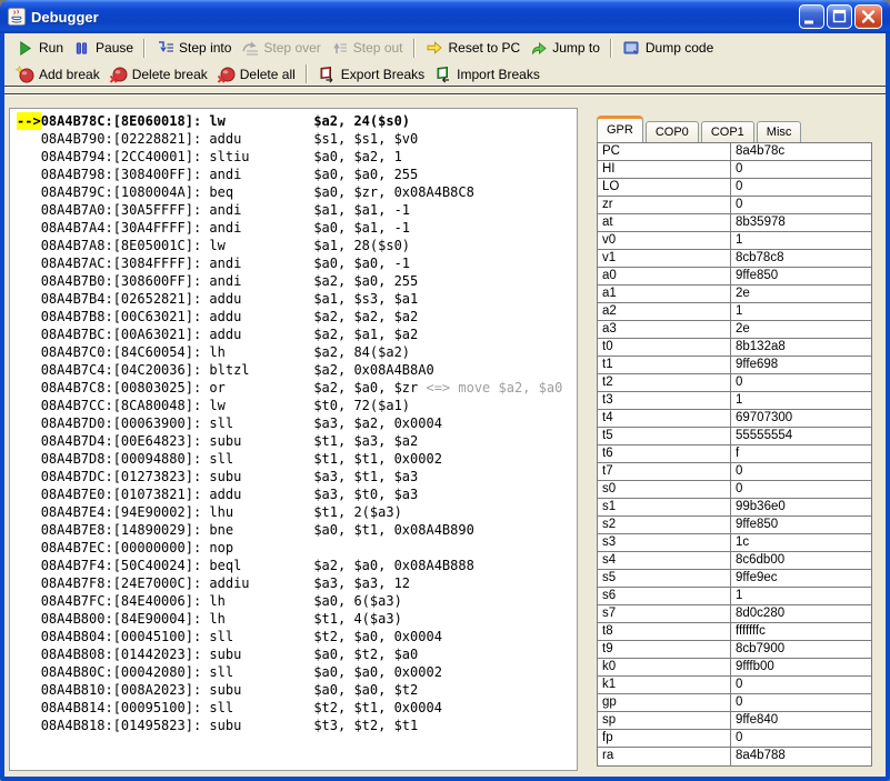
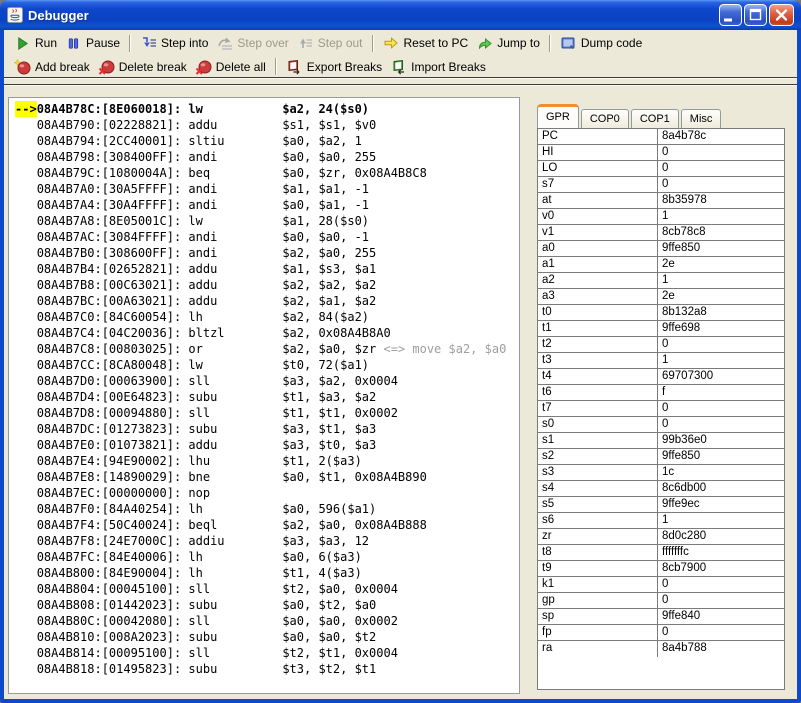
  Debugger
  Run
  Pause
  Step into
  Step over
  Step out
  Reset to PC
  Jump to
  Dump code
  Add break
  Delete break
  Delete all
  Export Breaks
  Import Breaks
  -->08A4B78C:[8E060018]: lw $a2, 24($s0)
  08A4B790:[02228821]: addu $s1, $s1, $v0
  08A4B794:[2CC40001]: sltiu $a0, $a2, 1
  08A4B798:[308400FF]: andi $a0, $a0, 255
  08A4B79C:[1080004A]: beq $a0, $zr, 0x08A4B8C8
  08A4B7A0:[30A5FFFF]: andi $a1, $a1, -1
  08A4B7A4:[30A4FFFF]: andi $a0, $a1, -1
  08A4B7A8:[8E05001C]: lw $a1, 28($s0)
  08A4B7AC:[3084FFFF]: andi $a0, $a0, -1
  08A4B7B0:[308600FF]: andi $a2, $a0, 255
  08A4B7B4:[02652821]: addu $a1, $s3, $a1
  08A4B7B8:[00C63021]: addu $a2, $a2, $a2
  08A4B7BC:[00A63021]: addu $a2, $a1, $a2
  08A4B7C0:[84C60054]: lh $a2, 84($a2)
  08A4B7C4:[04C20036]: bltzl $a2, 0x08A4B8A0
  08A4B7C8:[00803025]: or $a2, $a0, $zr <=> move $a2, $a0
  08A4B7CC:[8CA80048]: lw $t0, 72($a1)
  08A4B7D0:[00063900]: sll $a3, $a2, 0x0004
  08A4B7D4:[00E64823]: subu $t1, $a3, $a2
  08A4B7D8:[00094880]: sll $t1, $t1, 0x0002
  08A4B7DC:[01273823]: subu $a3, $t1, $a3
  08A4B7E0:[01073821]: addu $a3, $t0, $a3
  08A4B7E4:[94E90002]: lhu $t1, 2($a3)
  08A4B7E8:[14890029]: bne $a0, $t1, 0x08A4B890
  08A4B7EC:[00000000]: nop
+ 08A4B7F0:[84A40254]: lh $a0, 596($a1)
  08A4B7F4:[50C40024]: beql $a2, $a0, 0x08A4B888
  08A4B7F8:[24E7000C]: addiu $a3, $a3, 12
  08A4B7FC:[84E40006]: lh $a0, 6($a3)
  08A4B800:[84E90004]: lh $t1, 4($a3)
  08A4B804:[00045100]: sll $t2, $a0, 0x0004
  08A4B808:[01442023]: subu $a0, $t2, $a0
  08A4B80C:[00042080]: sll $a0, $a0, 0x0002
  08A4B810:[008A2023]: subu $a0, $a0, $t2
  08A4B814:[00095100]: sll $t2, $t1, 0x0004
  08A4B818:[01495823]: subu $t3, $t2, $t1
  GPR
  COP0
  COP1
  Misc
  PC
  8a4b78c
  HI
  0
  LO
  0
- zr
+ s7
  0
  at
  8b35978
  v0
  1
  v1
  8cb78c8
  a0
  9ffe850
  a1
  2e
  a2
  1
  a3
  2e
  t0
  8b132a8
  t1
  9ffe698
  t2
  0
  t3
  1
  t4
  69707300
- t5
- 55555554
  t6
  f
  t7
  0
  s0
  0
  s1
  99b36e0
  s2
  9ffe850
  s3
  1c
  s4
  8c6db00
  s5
  9ffe9ec
  s6
  1
- s7
+ zr
  8d0c280
  t8
  fffffffc
  t9
  8cb7900
- k0
- 9fffb00
  k1
  0
  gp
  0
  sp
  9ffe840
  fp
  0
  ra
  8a4b788
